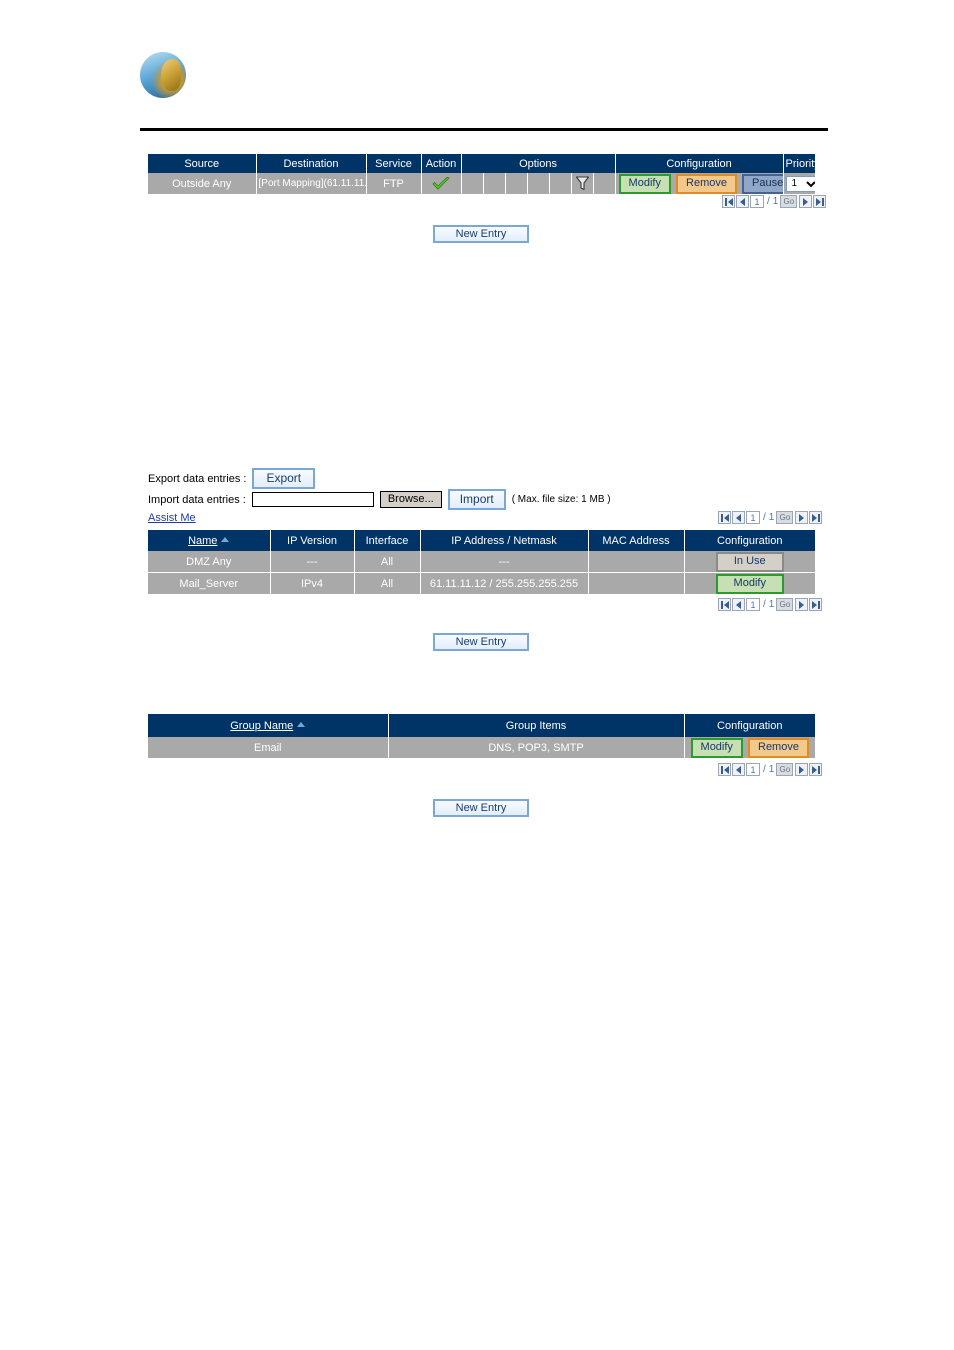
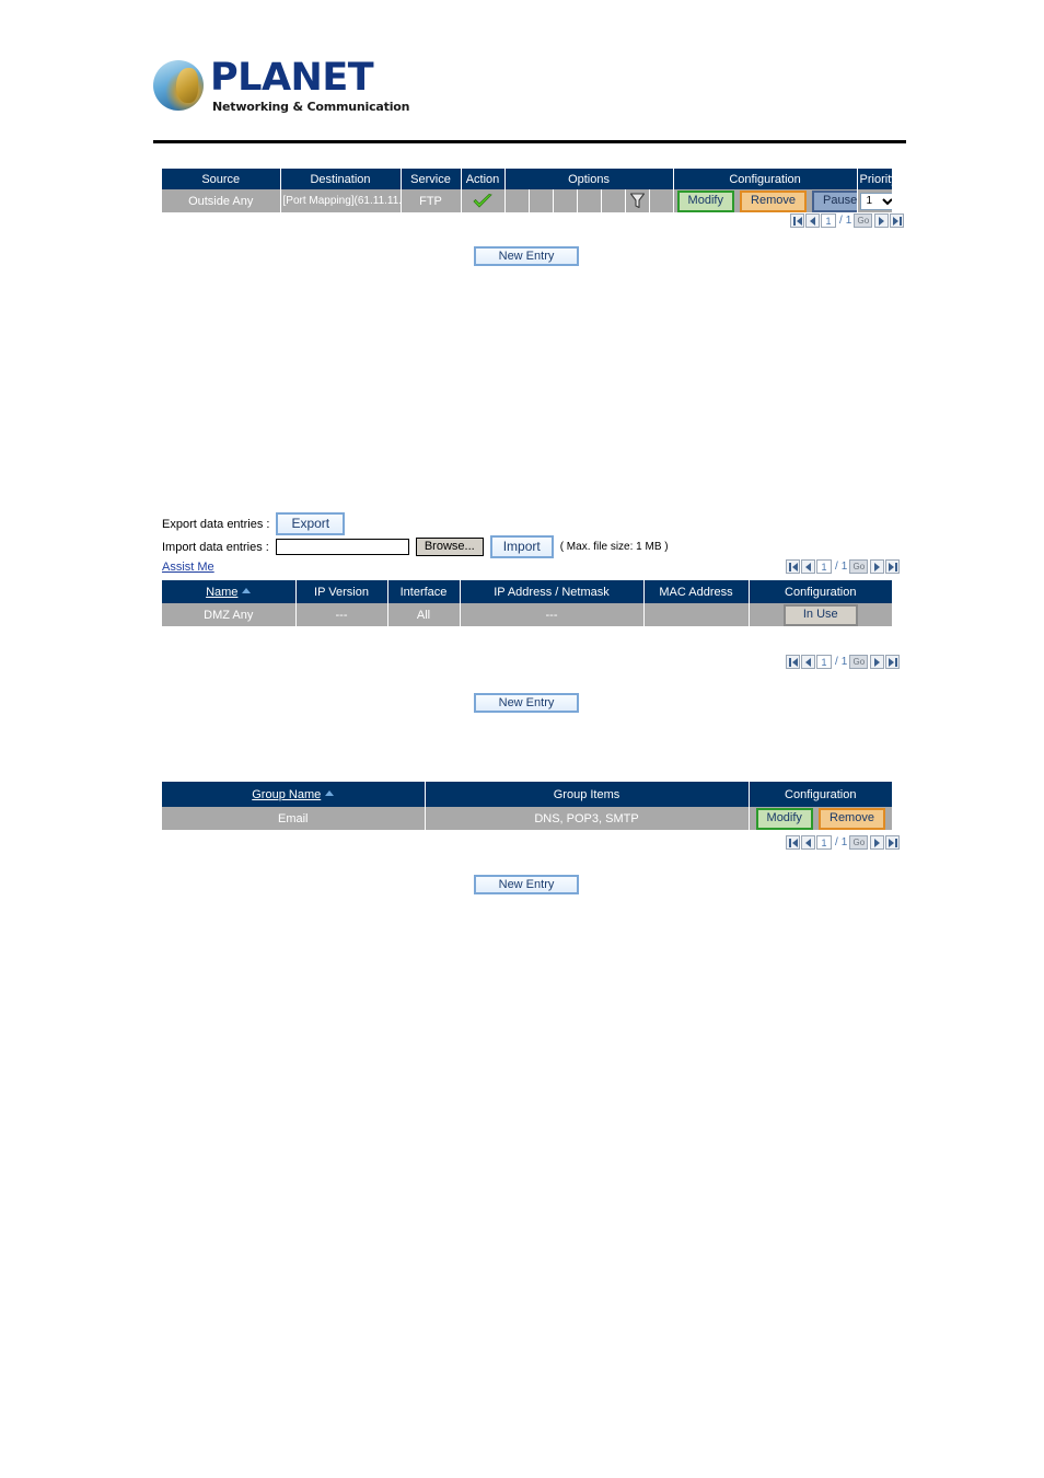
+ PLANET
+ Networking & Communication
  Source	Destination	Service	Action	Options	Configuration	Priority
  Outside Any	[Port Mapping](61.11.11	FTP									Modify Remove Pause	1
  1
  /
  1
  Go
  New Entry
  Export data entries :
  Export
  Import data entries :
  Browse...
  Import
  ( Max. file size: 1 MB )
  Assist Me
  1
  /
  1
  Go
  Name	IP Version	Interface	IP Address / Netmask	MAC Address	Configuration
  DMZ Any	---	All	---		In Use
- Mail_Server	IPv4	All	61.11.11.12 / 255.255.255.255		Modify
  1
  /
  1
  Go
  New Entry
  Group Name	Group Items	Configuration
  Email	DNS, POP3, SMTP	Modify Remove
  1
  /
  1
  Go
  New Entry
